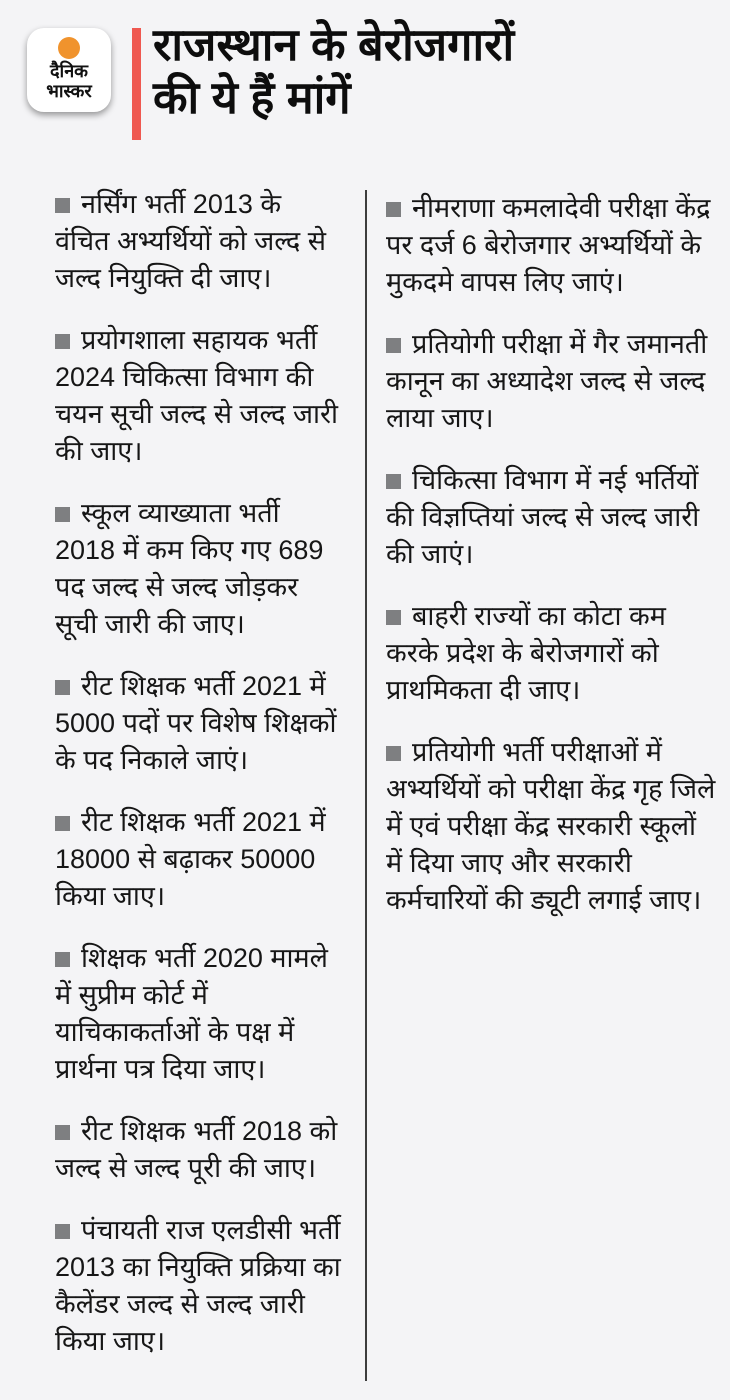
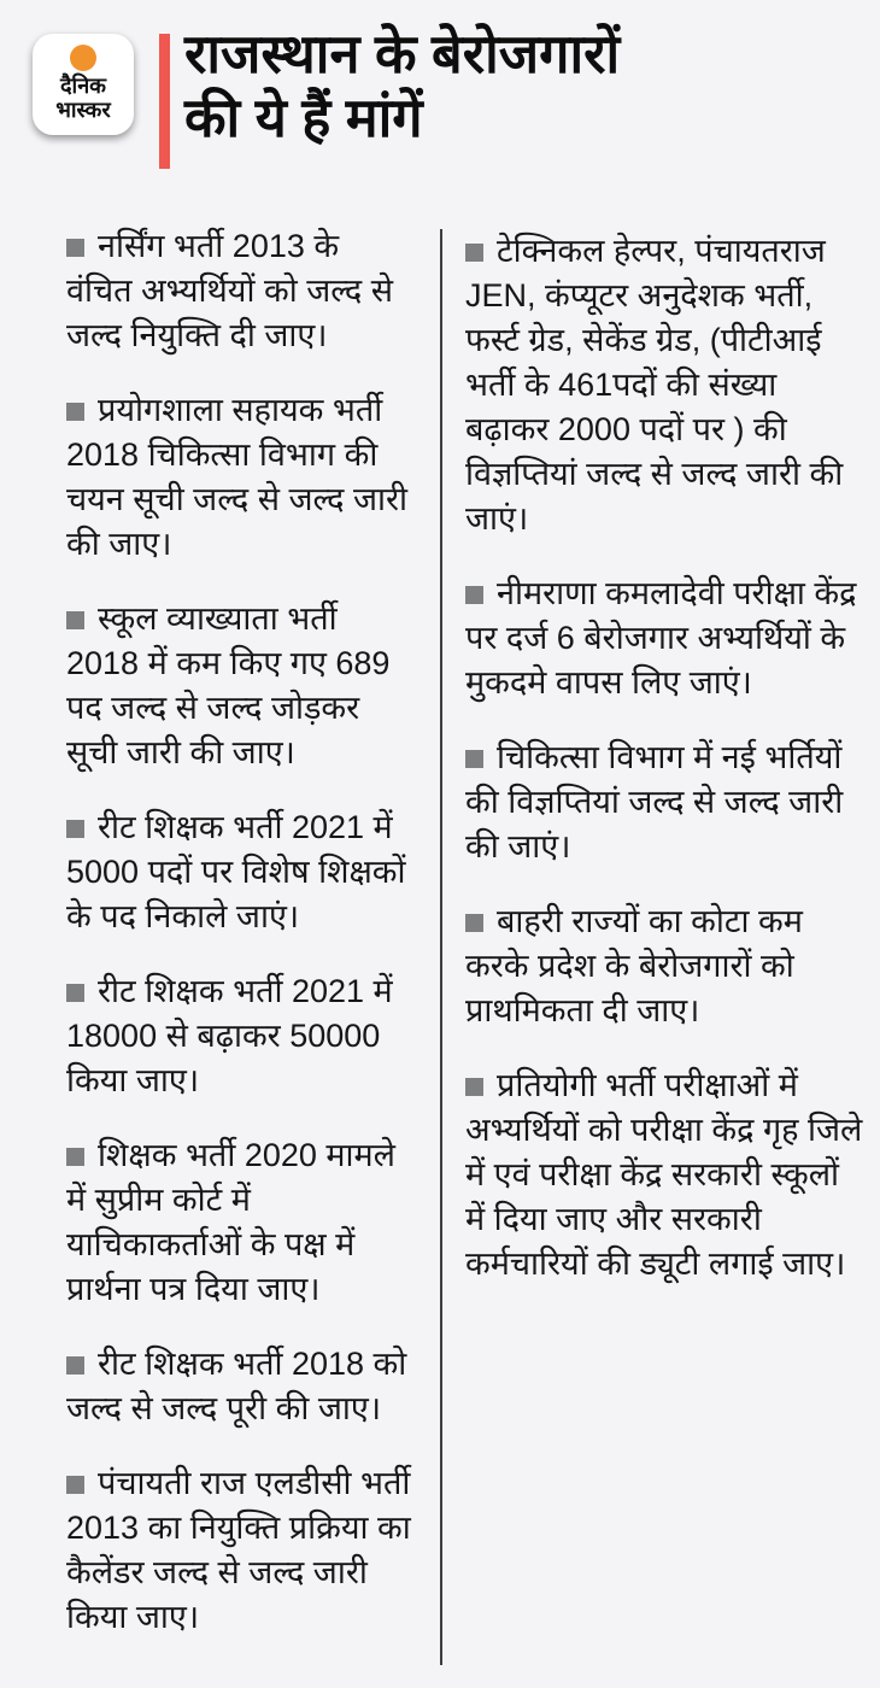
  दैनिक
  भास्कर
  राजस्थान के बेरोजगारों
  की ये हैं मांगें
  नर्सिंग भर्ती 2013 के वंचित अभ्यर्थियों को जल्द से जल्द नियुक्ति दी जाए।
- प्रयोगशाला सहायक भर्ती 2024 चिकित्सा विभाग की चयन सूची जल्द से जल्द जारी की जाए।
+ प्रयोगशाला सहायक भर्ती 2018 चिकित्सा विभाग की चयन सूची जल्द से जल्द जारी की जाए।
  स्कूल व्याख्याता भर्ती 2018 में कम किए गए 689 पद जल्द से जल्द जोड़कर सूची जारी की जाए।
  रीट शिक्षक भर्ती 2021 में 5000 पदों पर विशेष शिक्षकों के पद निकाले जाएं।
  रीट शिक्षक भर्ती 2021 में 18000 से बढ़ाकर 50000 किया जाए।
  शिक्षक भर्ती 2020 मामले में सुप्रीम कोर्ट में याचिकाकर्ताओं के पक्ष में प्रार्थना पत्र दिया जाए।
  रीट शिक्षक भर्ती 2018 को जल्द से जल्द पूरी की जाए।
  पंचायती राज एलडीसी भर्ती 2013 का नियुक्ति प्रक्रिया का कैलेंडर जल्द से जल्द जारी किया जाए।
+ टेक्निकल हेल्पर, पंचायतराज JEN, कंप्यूटर अनुदेशक भर्ती, फर्स्ट ग्रेड, सेकेंड ग्रेड, (पीटीआई भर्ती के 461पदों की संख्या बढ़ाकर 2000 पदों पर ) की विज्ञप्तियां जल्द से जल्द जारी की जाएं।
  नीमराणा कमलादेवी परीक्षा केंद्र पर दर्ज 6 बेरोजगार अभ्यर्थियों के मुकदमे वापस लिए जाएं।
- प्रतियोगी परीक्षा में गैर जमानती कानून का अध्यादेश जल्द से जल्द लाया जाए।
  चिकित्सा विभाग में नई भर्तियों की विज्ञप्तियां जल्द से जल्द जारी की जाएं।
  बाहरी राज्यों का कोटा कम करके प्रदेश के बेरोजगारों को प्राथमिकता दी जाए।
  प्रतियोगी भर्ती परीक्षाओं में अभ्यर्थियों को परीक्षा केंद्र गृह जिले में एवं परीक्षा केंद्र सरकारी स्कूलों में दिया जाए और सरकारी कर्मचारियों की ड्यूटी लगाई जाए।
